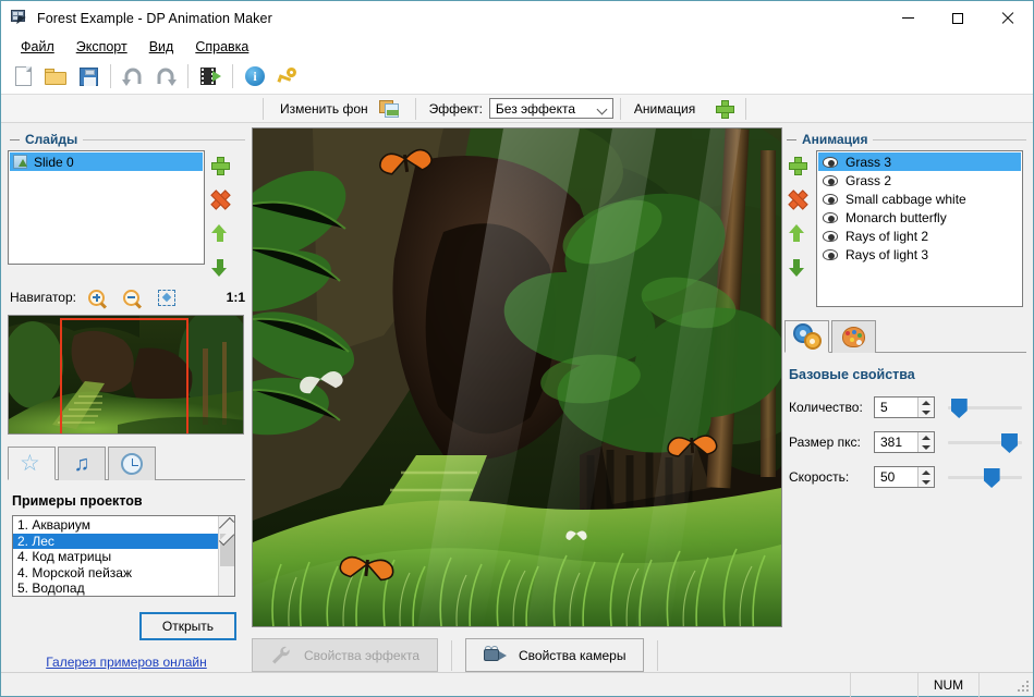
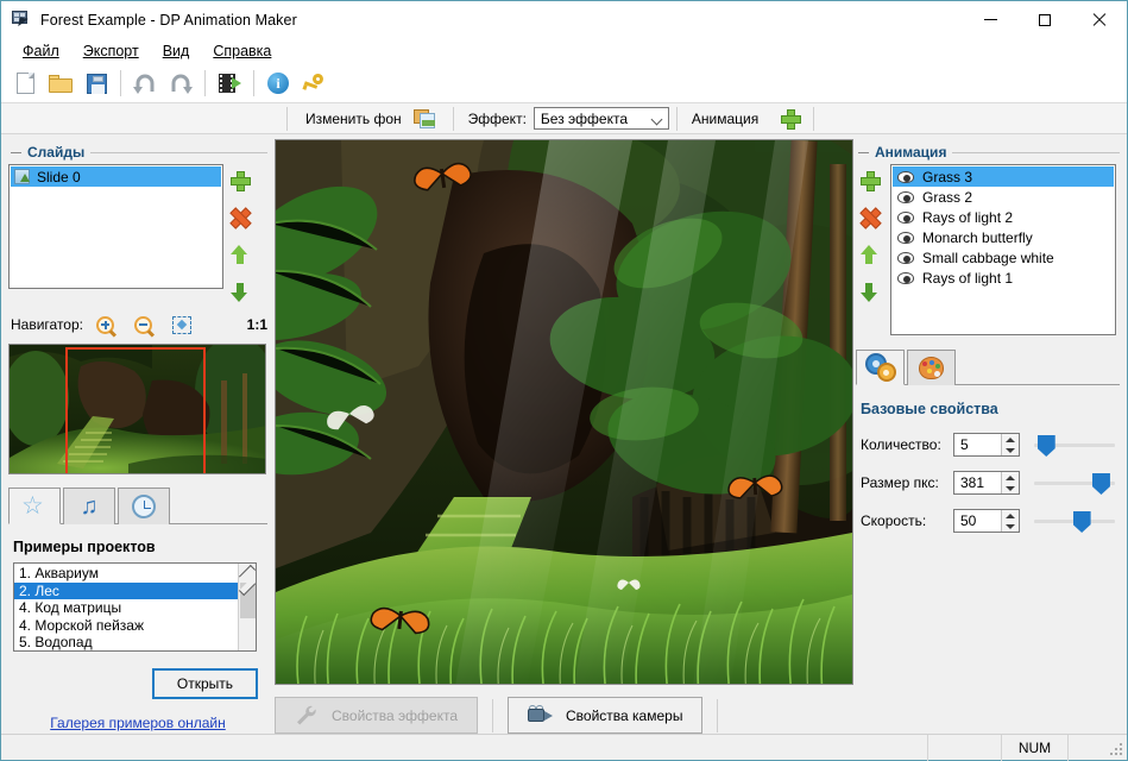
  Forest Example - DP Animation Maker
  Файл
  Экспорт
  Вид
  Справка
  i
  Изменить фон
  Эффект:
  Без эффекта
  Анимация
  Слайды
  Slide 0
  Навигатор:
  1:1
  ☆
  ♫
  Примеры проектов
  1. Аквариум
  2. Лес
  4. Код матрицы
  4. Морской пейзаж
  5. Водопад
  Открыть
  Галерея примеров онлайн
  Свойства эффекта
  Свойства камеры
  Анимация
  Grass 3
  Grass 2
- Small cabbage white
+ Rays of light 2
  Monarch butterfly
- Rays of light 2
+ Small cabbage white
- Rays of light 3
+ Rays of light 1
  Базовые свойства
  Количество:
  5
  Размер пкс:
  381
  Скорость:
  50
  NUM
